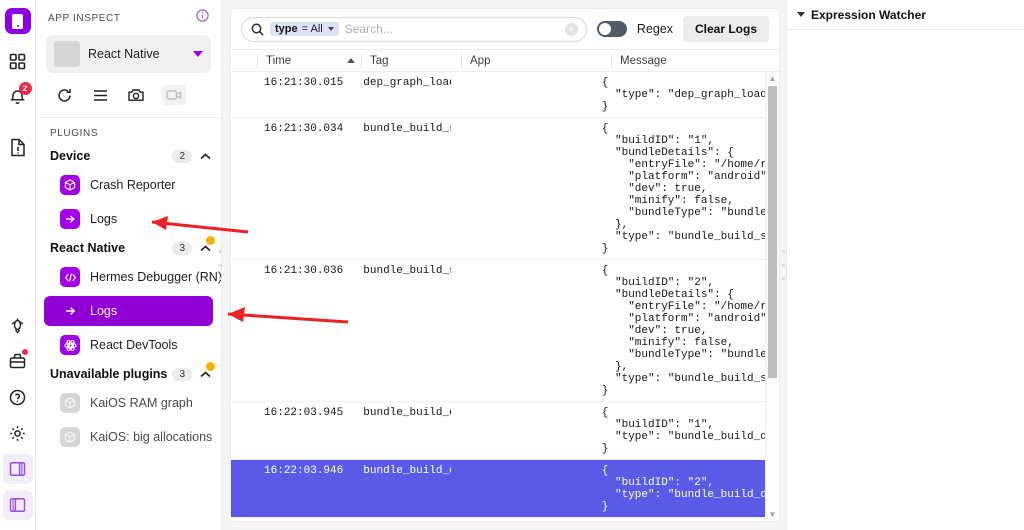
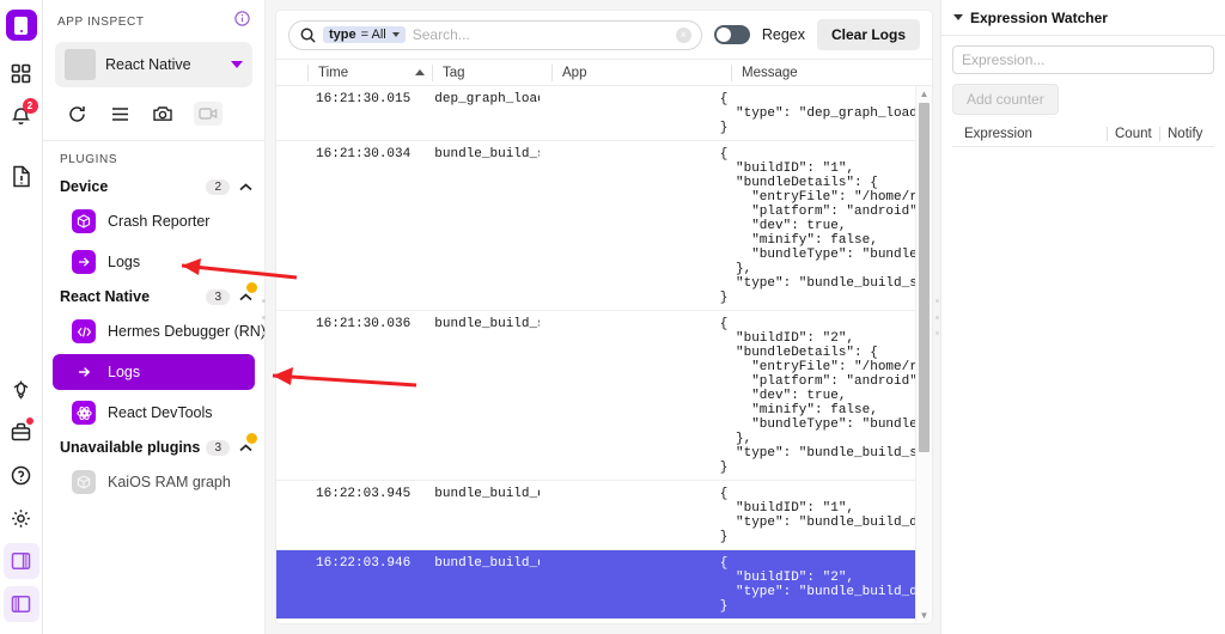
  2
  APP INSPECT
  React Native
  PLUGINS
  Device
  2
  Crash Reporter
  Logs
  React Native
  3
  Hermes Debugger (RN
  Logs
  React DevTools
  Unavailable plugins
  3
  KaiOS RAM graph
- KaiOS: big allocations
  type
  = All
  Search...
  ×
  Regex
  Clear Logs
  Time
  Tag
  App
  Message
  16:21:30.015
  dep_graph_loa
  {
  "type": "dep_graph_load
  }
  16:21:30.034
  bundle_build_
  {
  "buildID": "1",
  "bundleDetails": {
  "entryFile": "/home/r
  "platform": "android"
  "dev": true,
  "minify": false,
  "bundleType": "bundle
  },
  "type": "bundle_build_s
  }
  16:21:30.036
  bundle_build_
  {
  "buildID": "2",
  "bundleDetails": {
  "entryFile": "/home/r
  "platform": "android"
  "dev": true,
  "minify": false,
  "bundleType": "bundle
  },
  "type": "bundle_build_s
  }
  16:22:03.945
  bundle_build_
  {
  "buildID": "1",
  "type": "bundle_build_d
  }
  16:22:03.946
  bundle_build_
  {
  "buildID": "2",
  "type": "bundle_build_d
  }
  ▲
  ▼
  Expression Watcher
+ Expression... Add counter
+ Expression
+ Count
+ Notify
